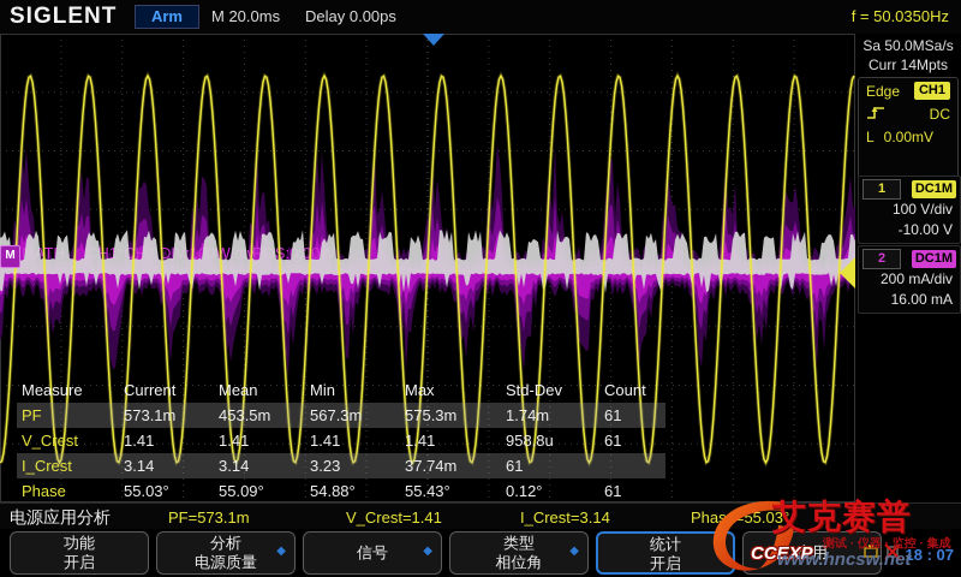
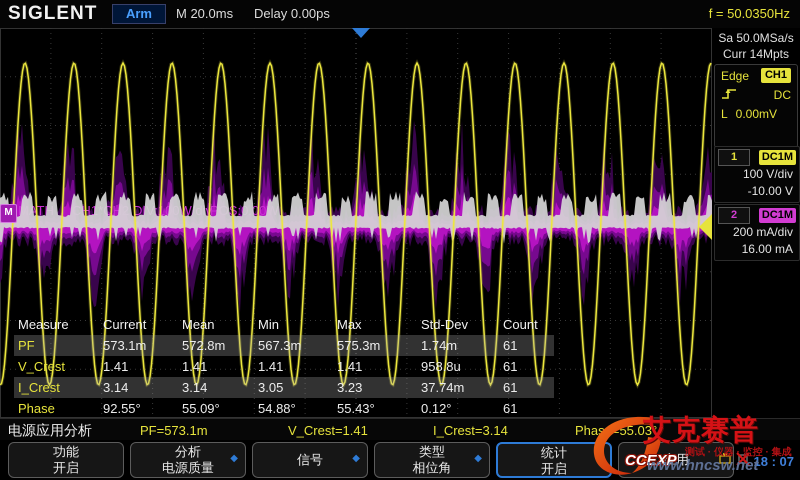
  SIGLENT
  Arm
  M 20.0ms
  Delay 0.00ps
  f = 50.0350Hz
  M
  Measure
  Current
  Mean
  Min
  Max
  Std-Dev
  Count
  PF
  573.1m
- 453.5m
+ 572.8m
  567.3m
  575.3m
  1.74m
  61
  V_Crest
  1.41
  1.41
  1.41
  1.41
  958.8u
  61
  I_Crest
  3.14
  3.14
+ 3.05
  3.23
  37.74m
  61
  Phase
- 55.03°
+ 92.55°
  55.09°
  54.88°
  55.43°
  0.12°
  61
  Sa 50.0MSa/s
  Curr 14Mpts
  Edge
  CH1
  DC
  L
  0.00mV
  1
  DC1M
  100 V/div
  -10.00 V
  2
  DC1M
  200 mA/div
  16.00 mA
  电源应用分析
  PF=573.1m
  V_Crest=1.41
  I_Crest=3.14
  Phas55.03°
  功能
  开启
  分析
  电源质量
  ◆
  信号
  ◆
  类型
  相位角
  ◆
  统计
  开启
  应用
  18 : 07
  CCEXP
  艾克赛普
  测试 · 仪器 · 监控 · 集成
  www.hncsw.net
